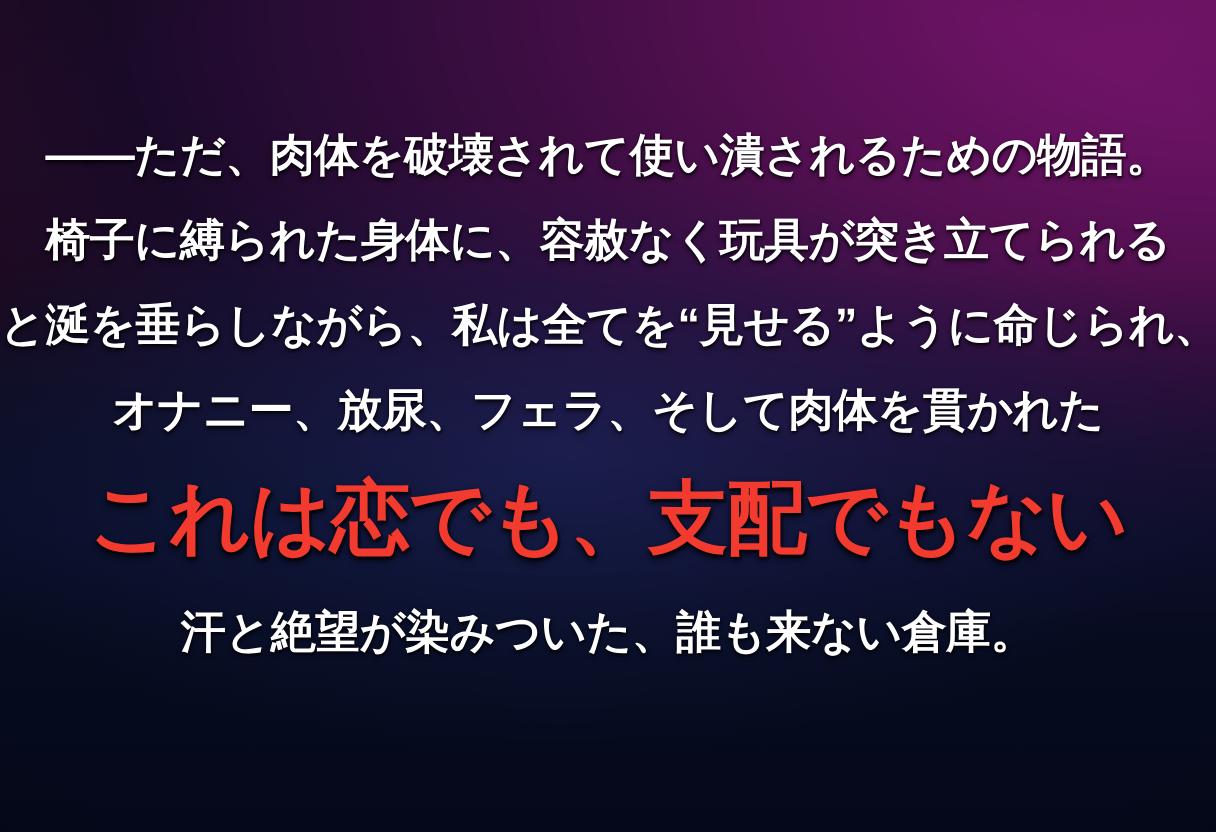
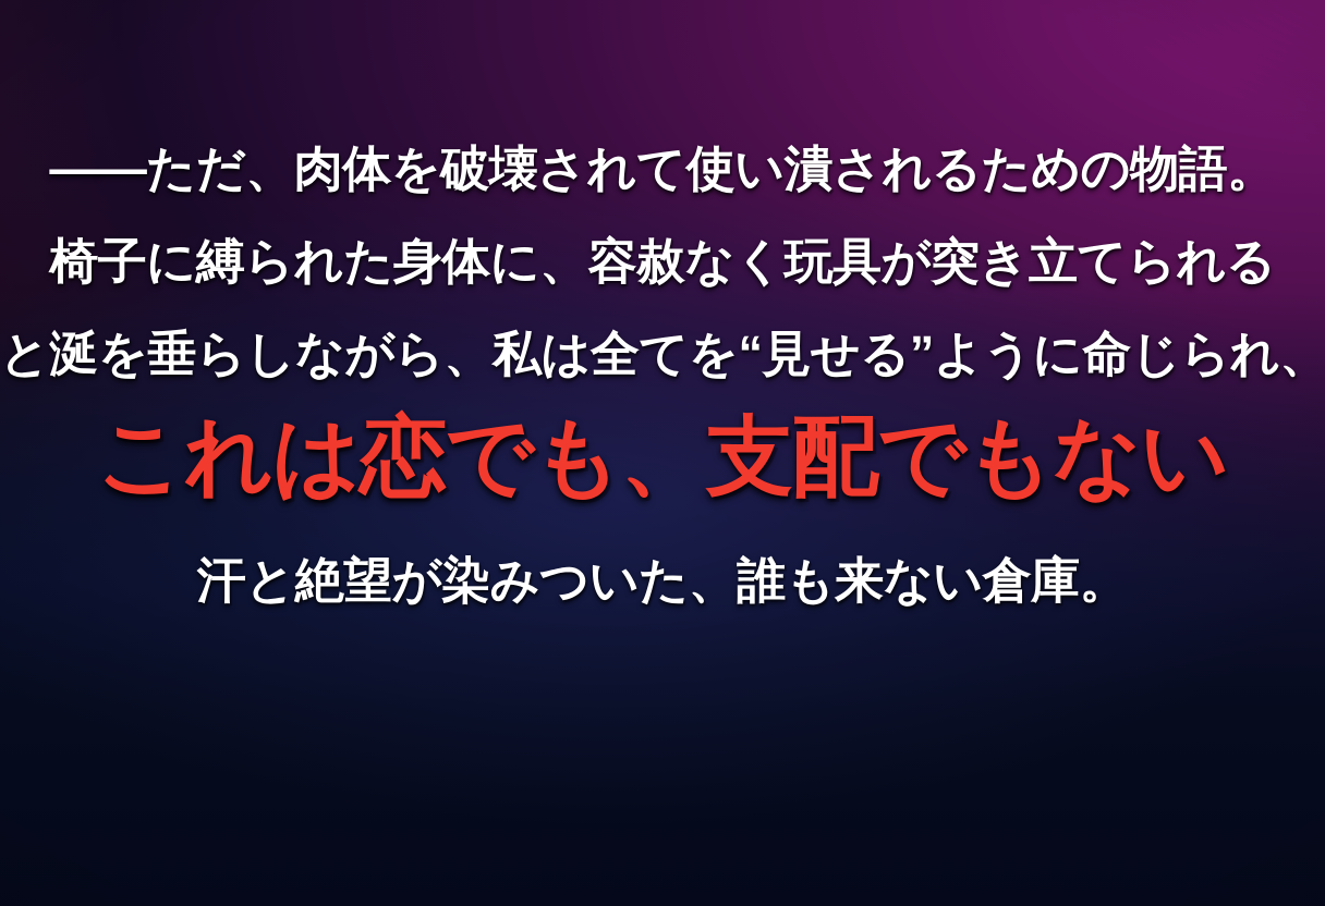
  ——ただ、肉体を破壊されて使い潰されるための物語。
  椅子に縛られた身体に、容赦なく玩具が突き立てられる
  と涎を垂らしながら、私は全てを“見せる”ように命じられ、
- オナニー、放尿、フェラ、そして肉体を貫かれた
  これは恋でも、支配でもない
  汗と絶望が染みついた、誰も来ない倉庫。
